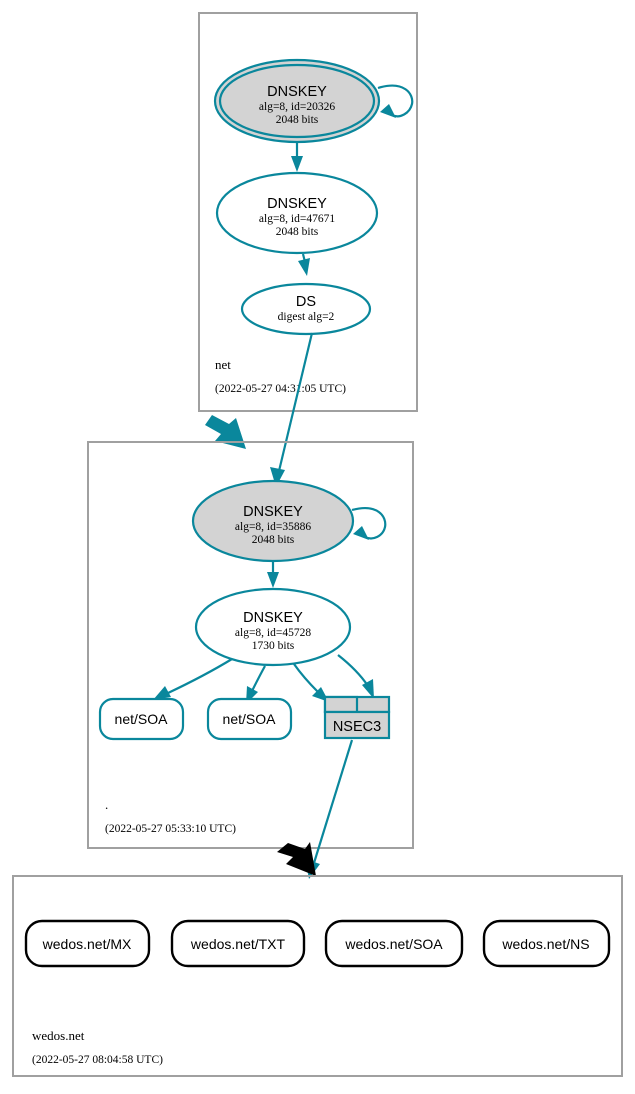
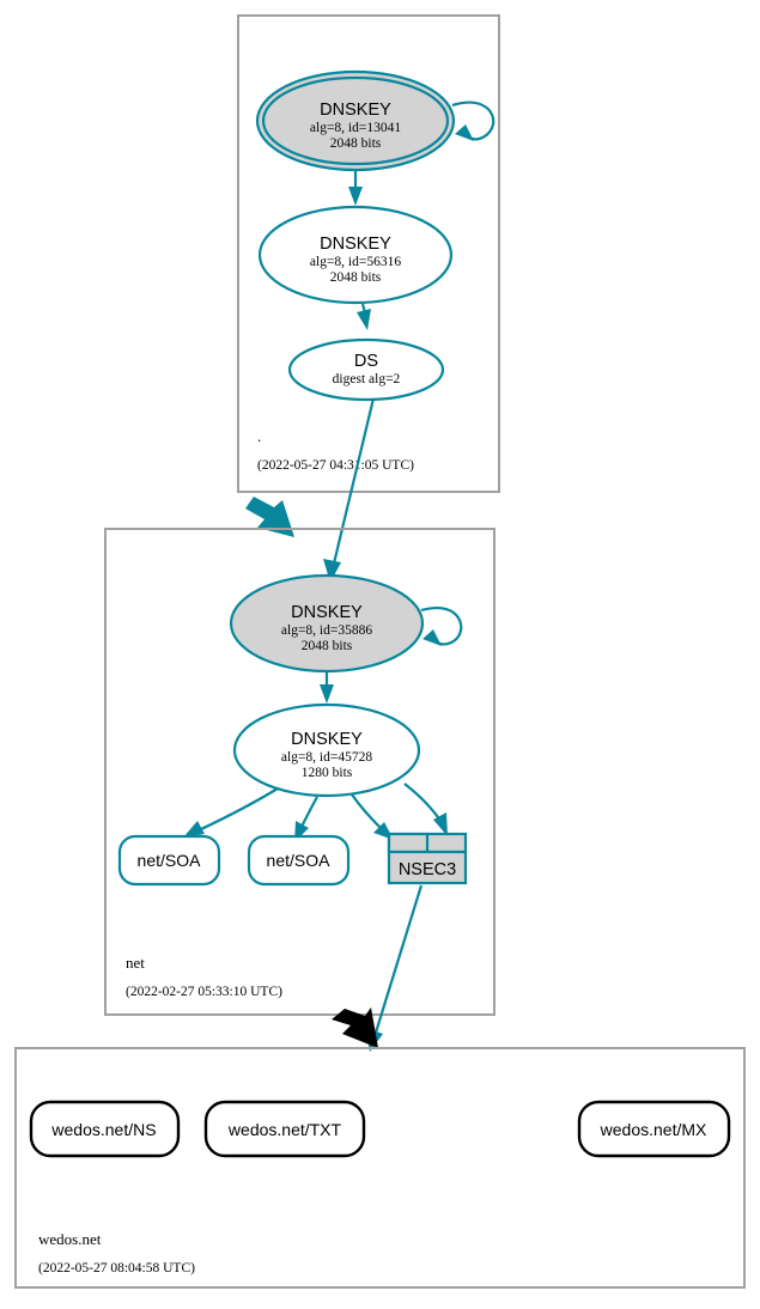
  DNSKEY
- alg=8, id=20326
+ alg=8, id=13041
  2048 bits
  DNSKEY
- alg=8, id=47671
+ alg=8, id=56316
  2048 bits
  DS
  digest alg=2
- net
+ .
  (2022-05-27 04:3:05 UTC)
  DNSKEY
  alg=8, id=35886
  2048 bits
  DNSKEY
  alg=8, id=45728
- 1730 bits
+ 1280 bits
  net/SOA
  net/SOA
  NSEC3
- .
+ net
- (2022-05-27 05:33:10 UTC)
+ (2022-02-27 05:33:10 UTC)
- wedos.net/MX
+ wedos.net/NS
  wedos.net/TXT
- wedos.net/SOA
- wedos.net/NS
+ wedos.net/MX
  wedos.net
  (2022-05-27 08:04:58 UTC)
